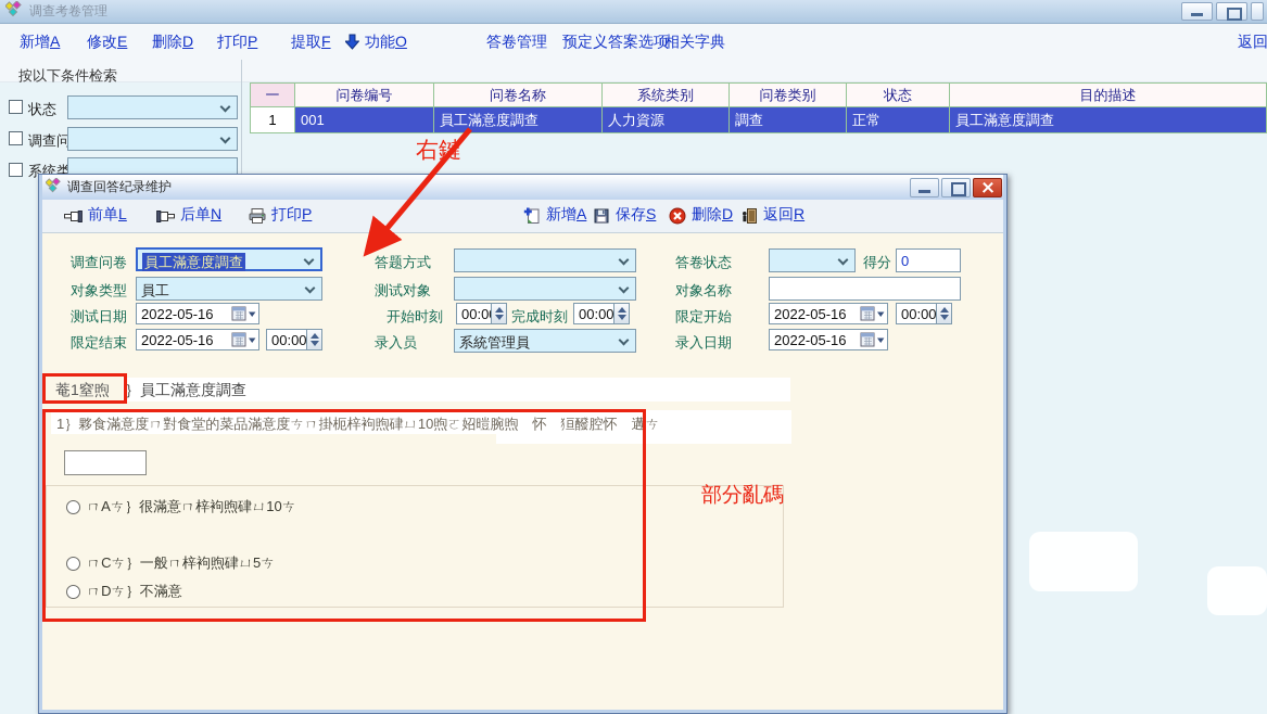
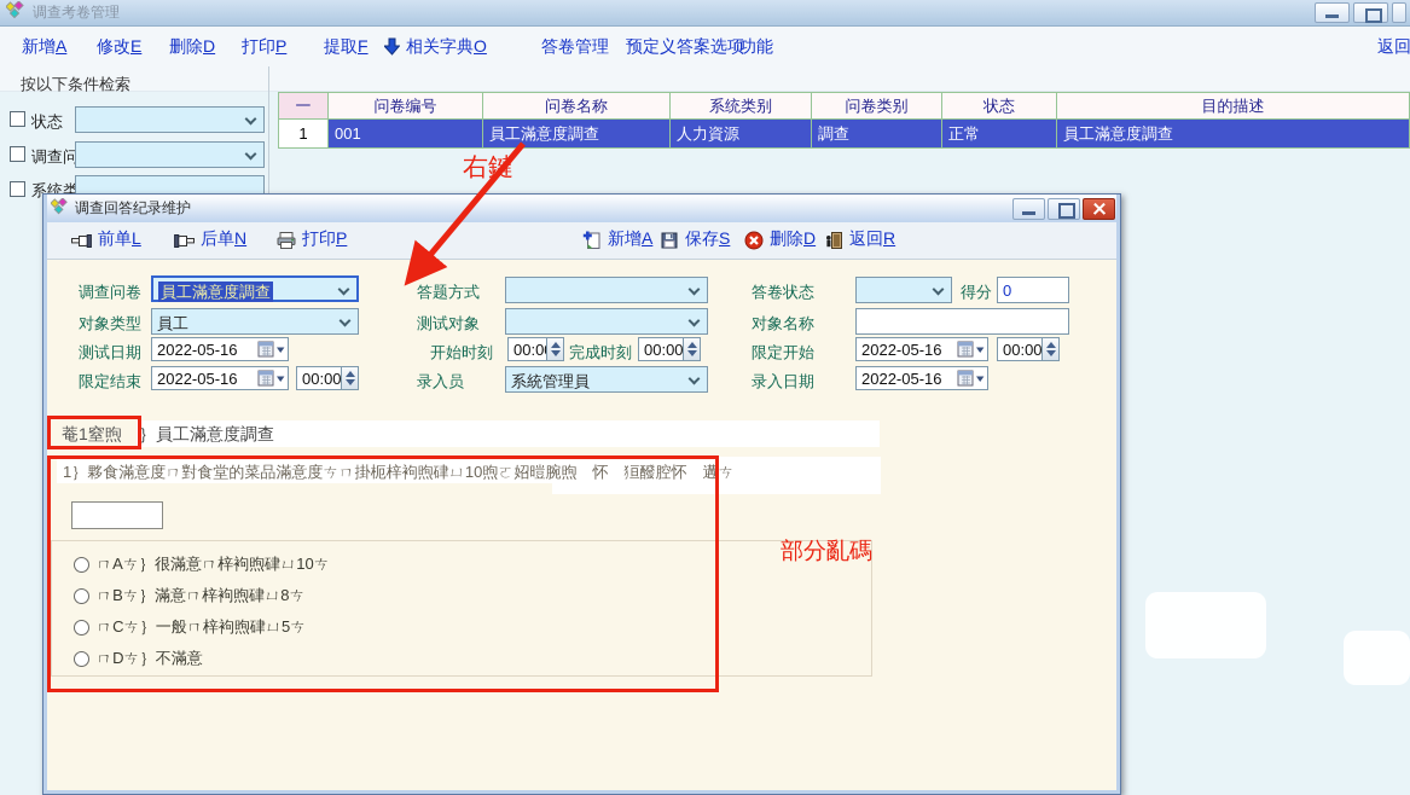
  调查考卷管理
  新增A
  修改E
  删除D
  打印P
  提取F
- 功能O
+ 相关字典O
  答卷管理
  预定义答案选项
- 相关字典
+ 功能
  返回
  按以下条件检索
  状态
  调查问
  系统类
  一
  问卷编号
  问卷名称
  系统类别
  问卷类别
  状态
  目的描述
  1
  001
  員工滿意度調查
  人力資源
  調查
  正常
  員工滿意度調查
  调查回答纪录维护
  前单L
  后单N
  打印P
  新增A
  保存S
  删除D
  返回R
  调查问卷
  員工滿意度調查
  答题方式
  答卷状态
  得分
  0
  对象类型
  員工
  测试对象
  对象名称
  测试日期
  2022-05-16
  开始时刻
  00:0
  完成时刻
  00:00
  限定开始
  2022-05-16
  00:00
  限定结束
  2022-05-16
  00:00
  录入员
  系統管理員
  录入日期
  2022-05-16
  菴1窒煦
  ｝員工滿意度調查
  1｝夥食滿意度ㄇ對食堂的菜品滿意度ㄘㄇ掛枙梓袧煦硉ㄩ10煦ㄛ妱暟腕煦 怀 狟醱腔怀 遘ㄘ
  ㄇAㄘ｝很滿意ㄇ梓袧煦硉ㄩ10ㄘ
+ ㄇBㄘ｝滿意ㄇ梓袧煦硉ㄩ8ㄘ
  ㄇCㄘ｝一般ㄇ梓袧煦硉ㄩ5ㄘ
  ㄇDㄘ｝不滿意
  部分亂碼
  右鍵
